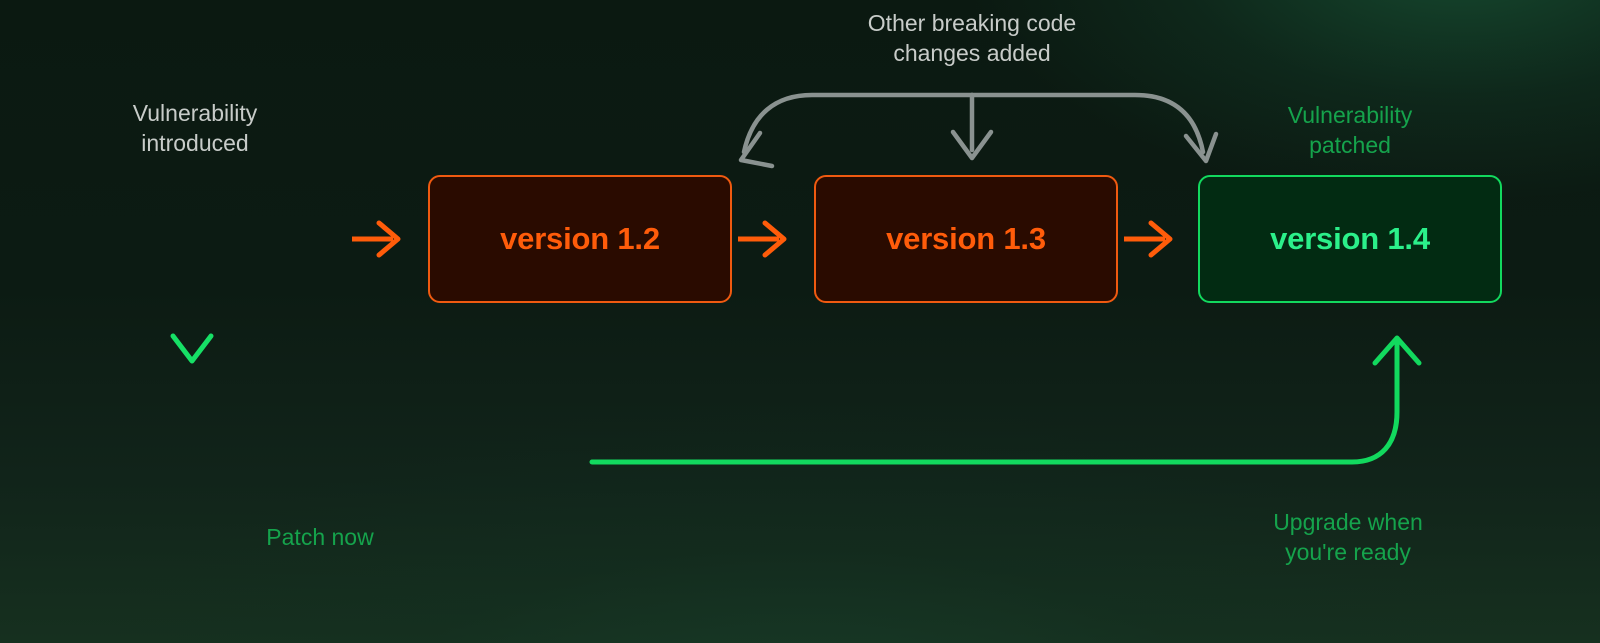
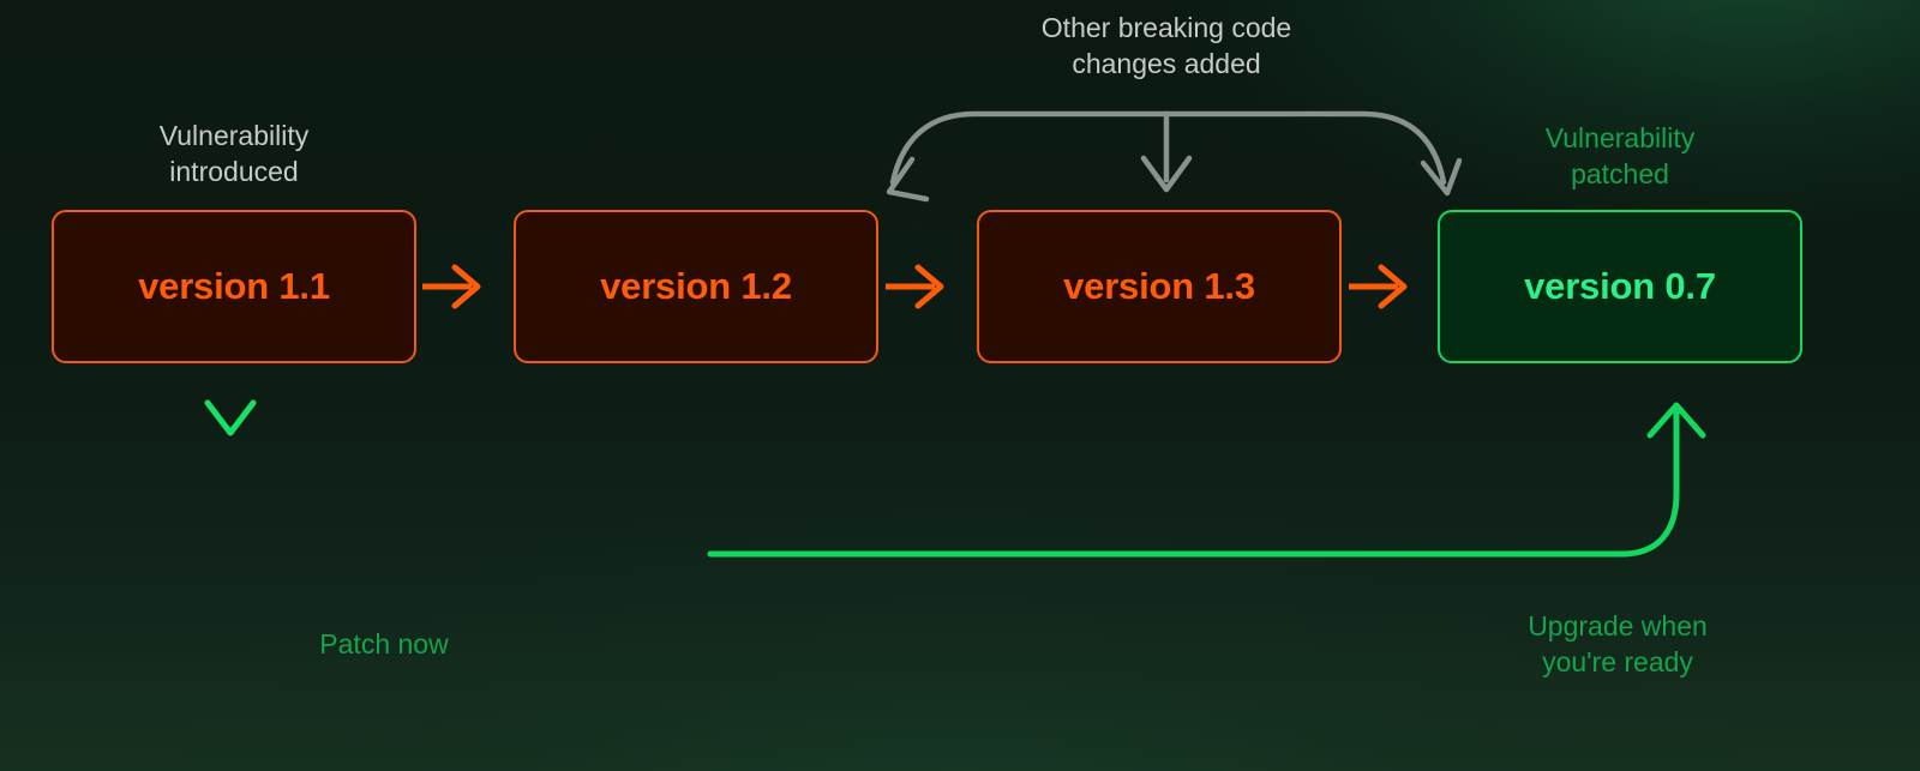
+ version 1.1
  version 1.2
  version 1.3
- version 1.4
+ version 0.7
  Vulnerability
  introduced
  Other breaking code
  changes added
  Vulnerability
  patched
  Patch now
  Upgrade when
  you're ready
